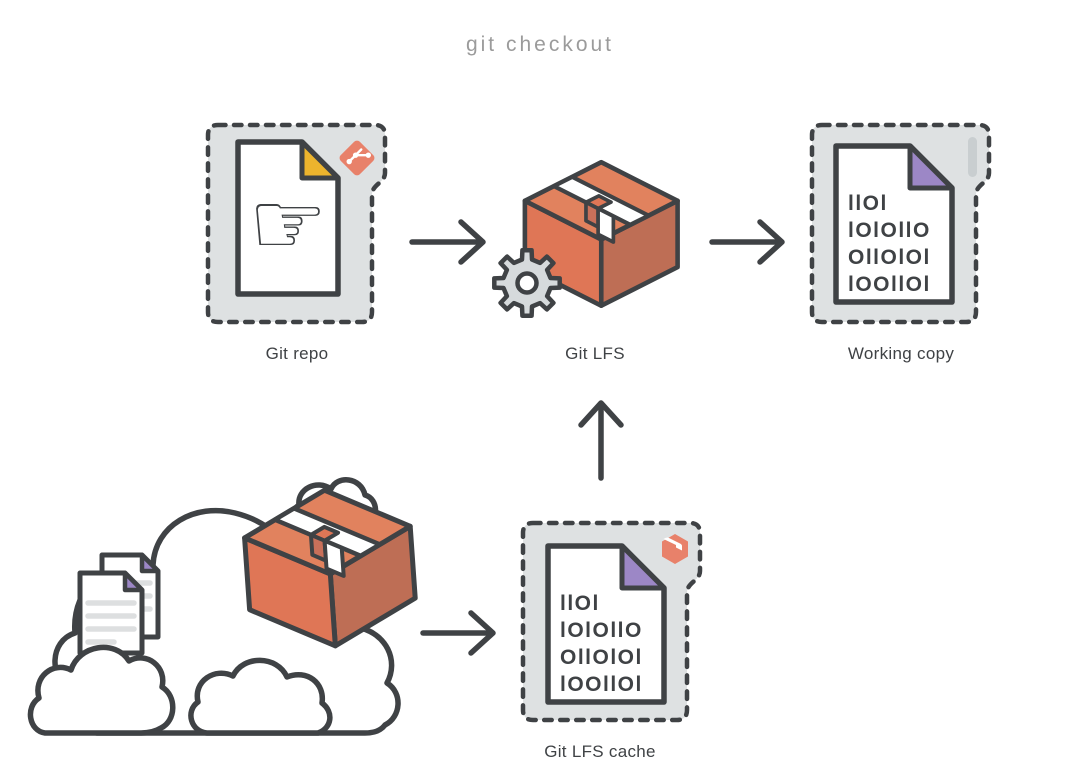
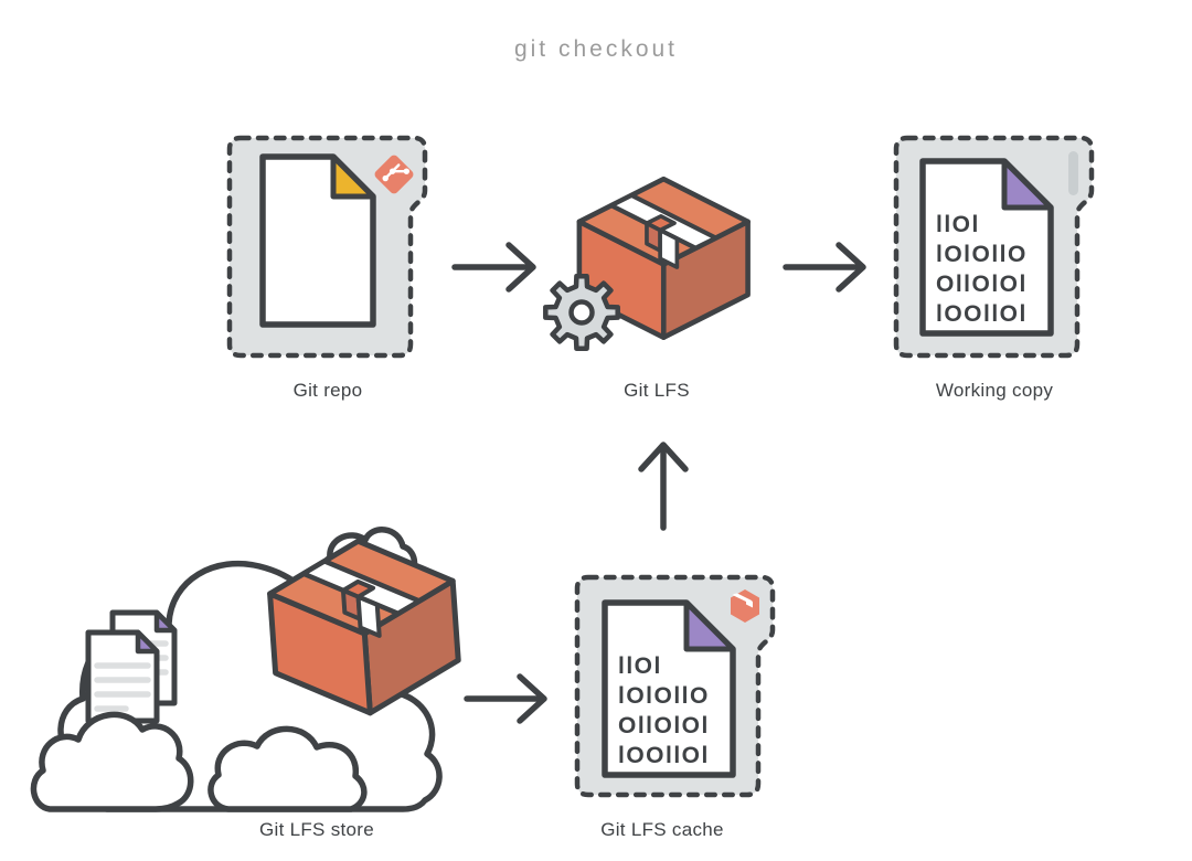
  git checkout
- ☞
  Git repo
  Git LFS
  Working copy
+ Git LFS store
  Git LFS cache
